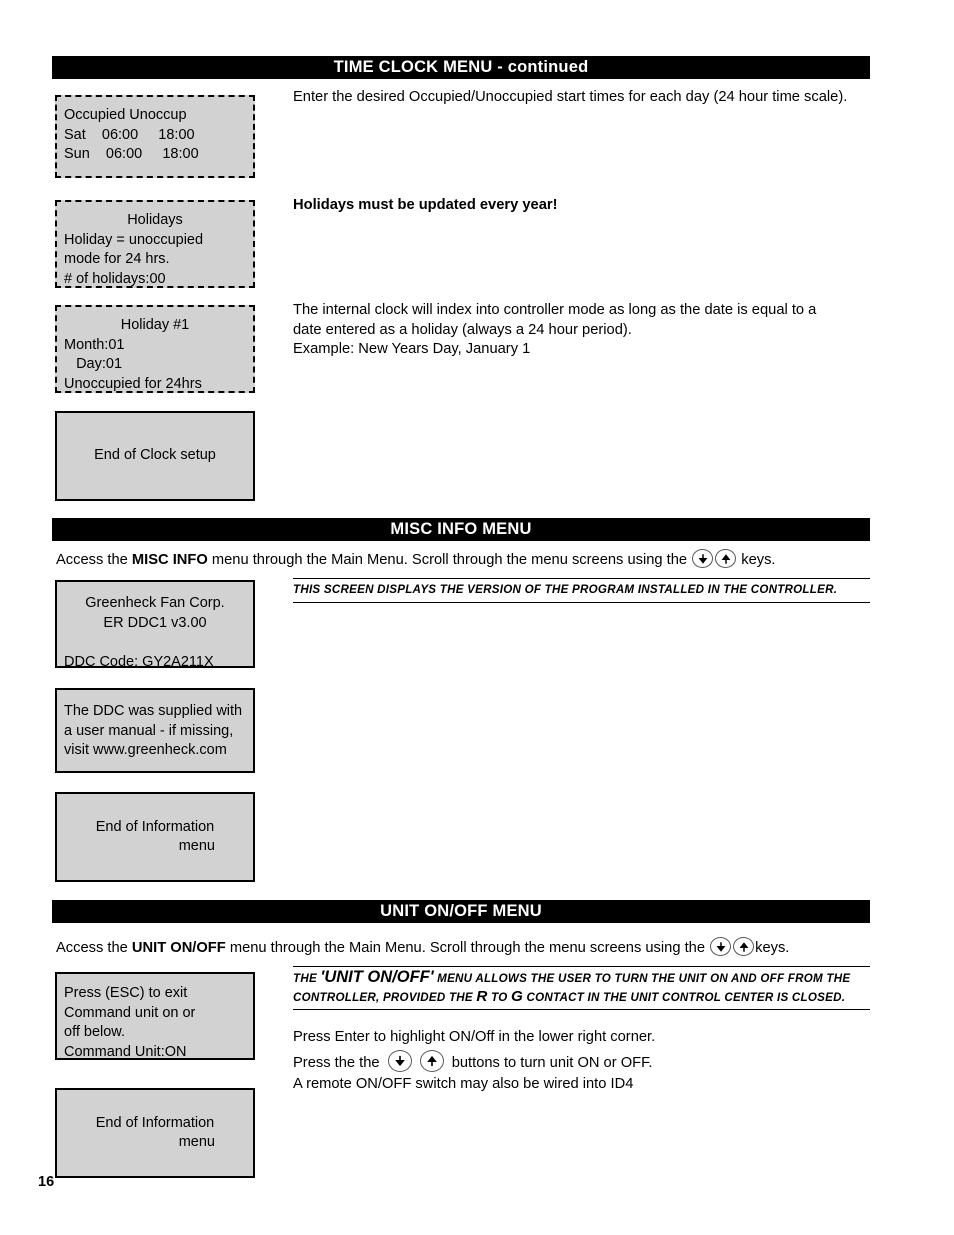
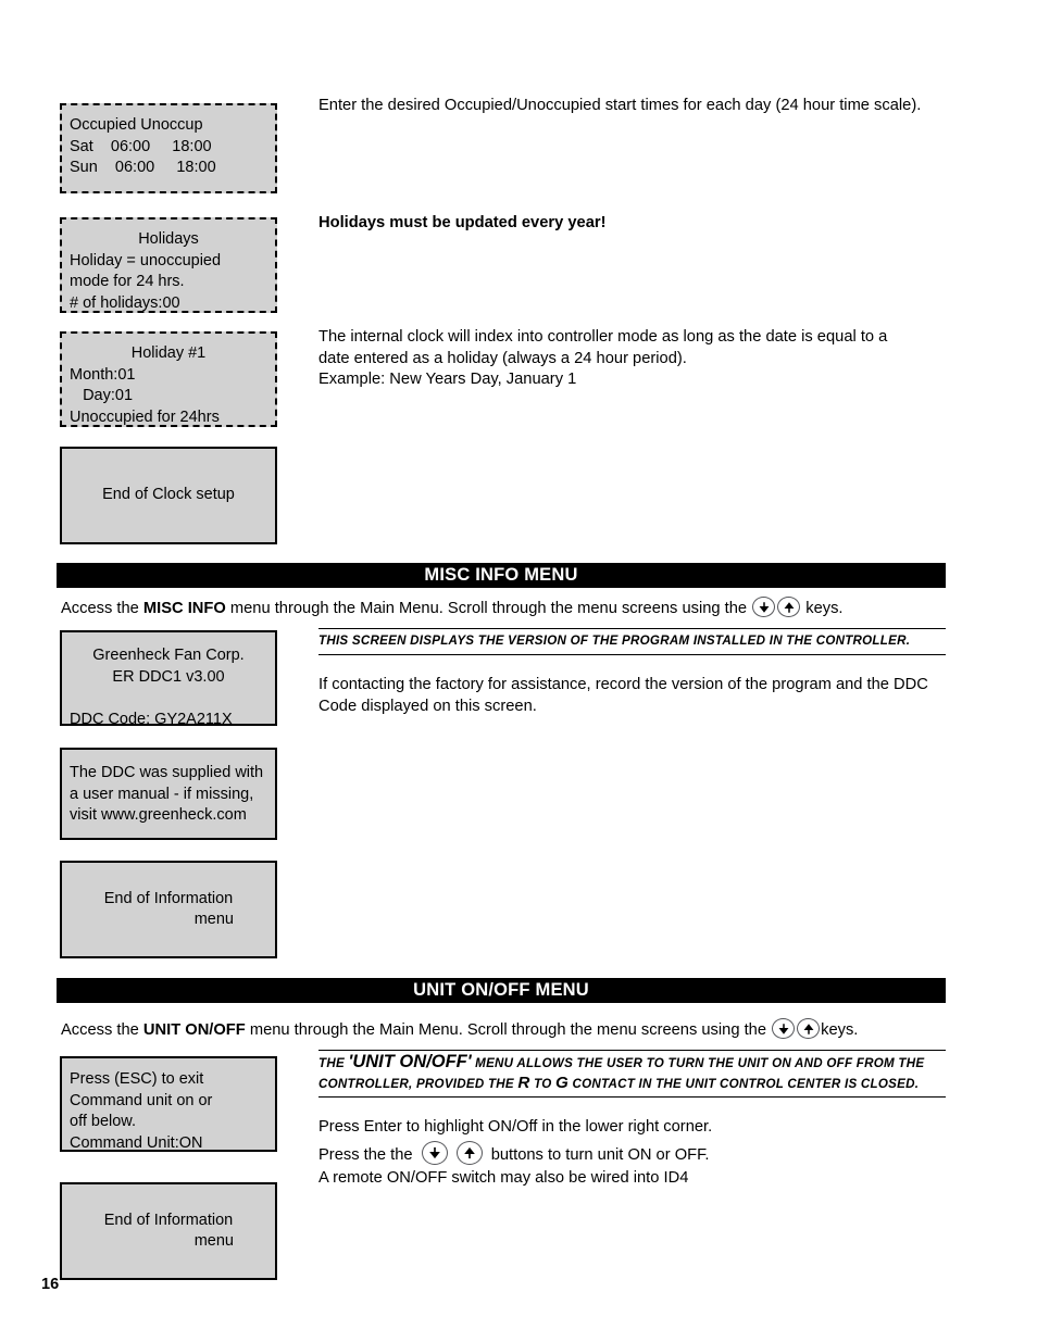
- TIME CLOCK MENU - continued
  Occupied Unoccup
  Sat 06:00 18:00
  Sun 06:00 18:00
  Enter the desired Occupied/Unoccupied start times for each day (24 hour time scale).
  Holidays
  Holiday = unoccupied
  mode for 24 hrs.
  # of holidays:00
  Holidays must be updated every year!
  Holiday #1
  Month:01
  Day:01
  Unoccupied for 24hrs
  The internal clock will index into controller mode as long as the date is equal to a
  date entered as a holiday (always a 24 hour period).
  Example: New Years Day, January 1
  End of Clock setup
  MISC INFO MENU
  Access the MISC INFO menu through the Main Menu. Scroll through the menu screens using the keys.
  Greenheck Fan Corp.
  ER DDC1 v3.00
  DDC Code: GY2A211X
  THIS SCREEN DISPLAYS THE VERSION OF THE PROGRAM INSTALLED IN THE CONTROLLER.
+ If contacting the factory for assistance, record the version of the program and the DDC
+ Code displayed on this screen.
  The DDC was supplied with
  a user manual - if missing,
  visit www.greenheck.com
  End of Information
  menu
  UNIT ON/OFF MENU
  Access the UNIT ON/OFF menu through the Main Menu. Scroll through the menu screens using the keys.
  Press (ESC) to exit
  Command unit on or
  off below.
  Command Unit:ON
  THE 'UNIT ON/OFF' MENU ALLOWS THE USER TO TURN THE UNIT ON AND OFF FROM THE CONTROLLER, PROVIDED THE R TO G CONTACT IN THE UNIT CONTROL CENTER IS CLOSED.
  Press Enter to highlight ON/Off in the lower right corner.
  Press the the buttons to turn unit ON or OFF.
  A remote ON/OFF switch may also be wired into ID4
  End of Information
  menu
  16
